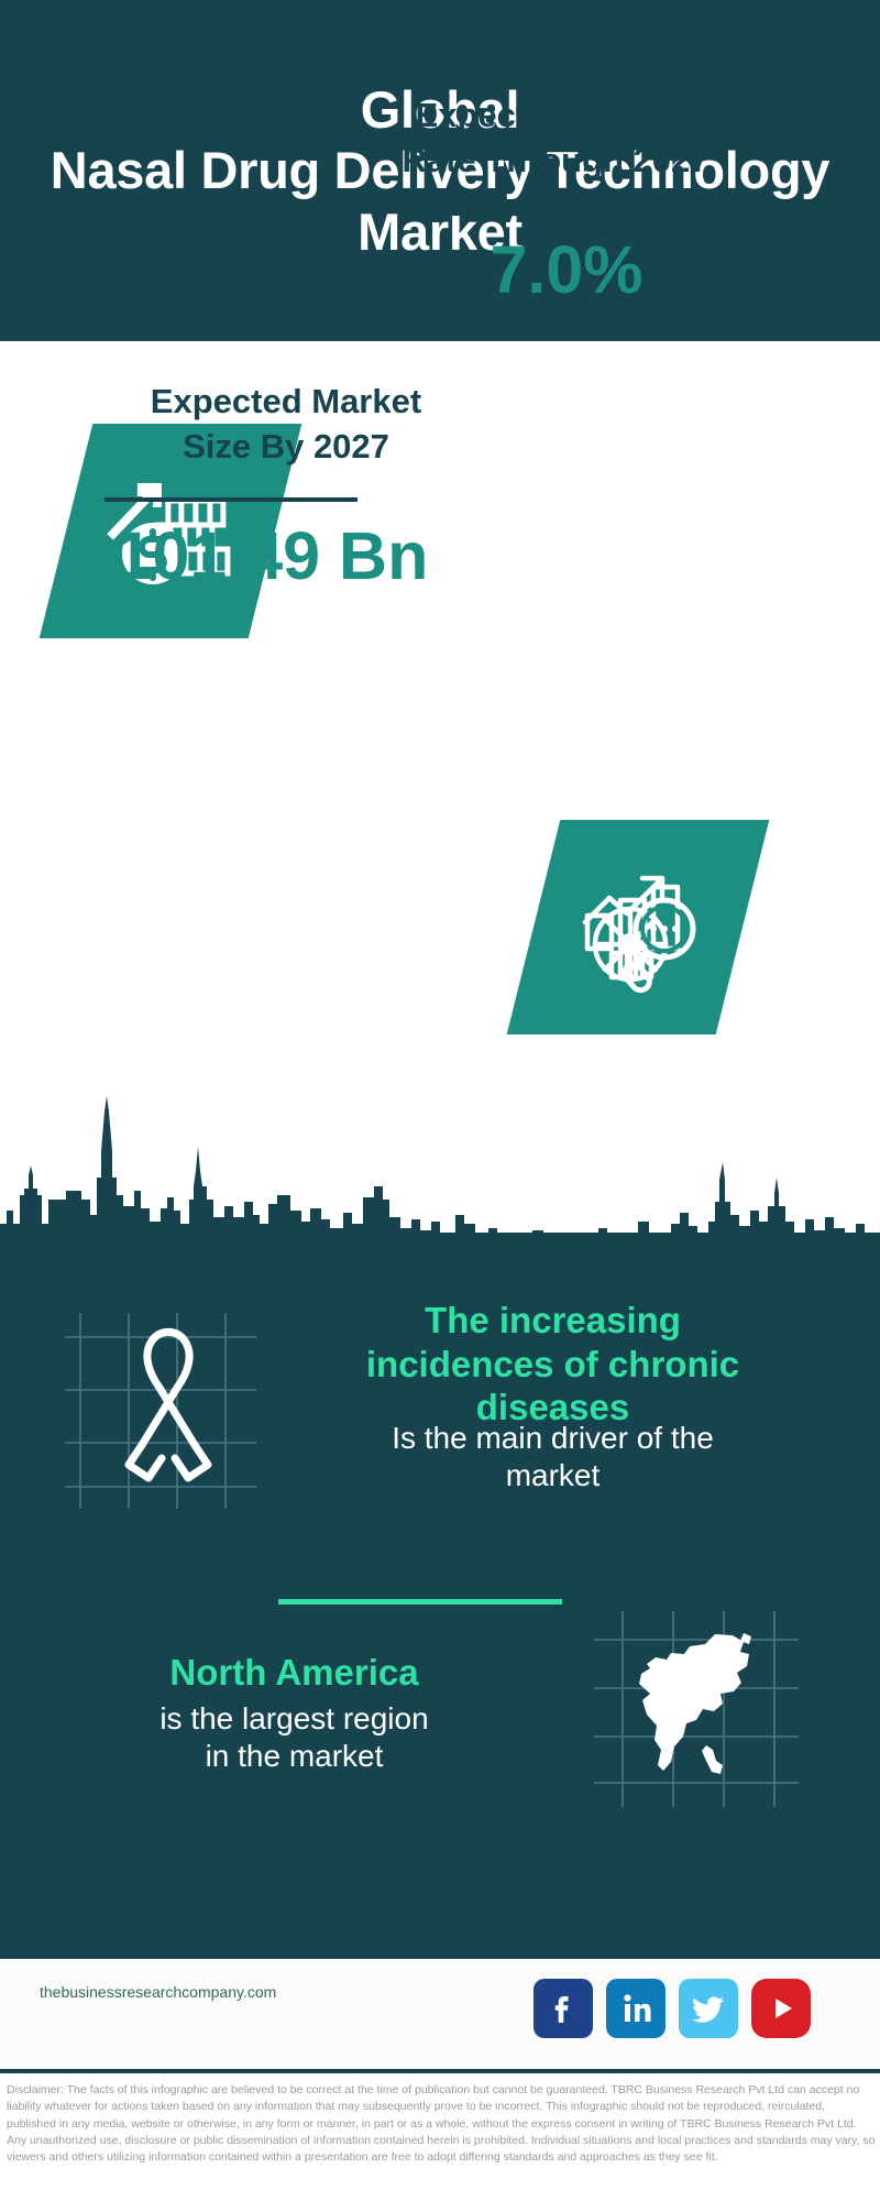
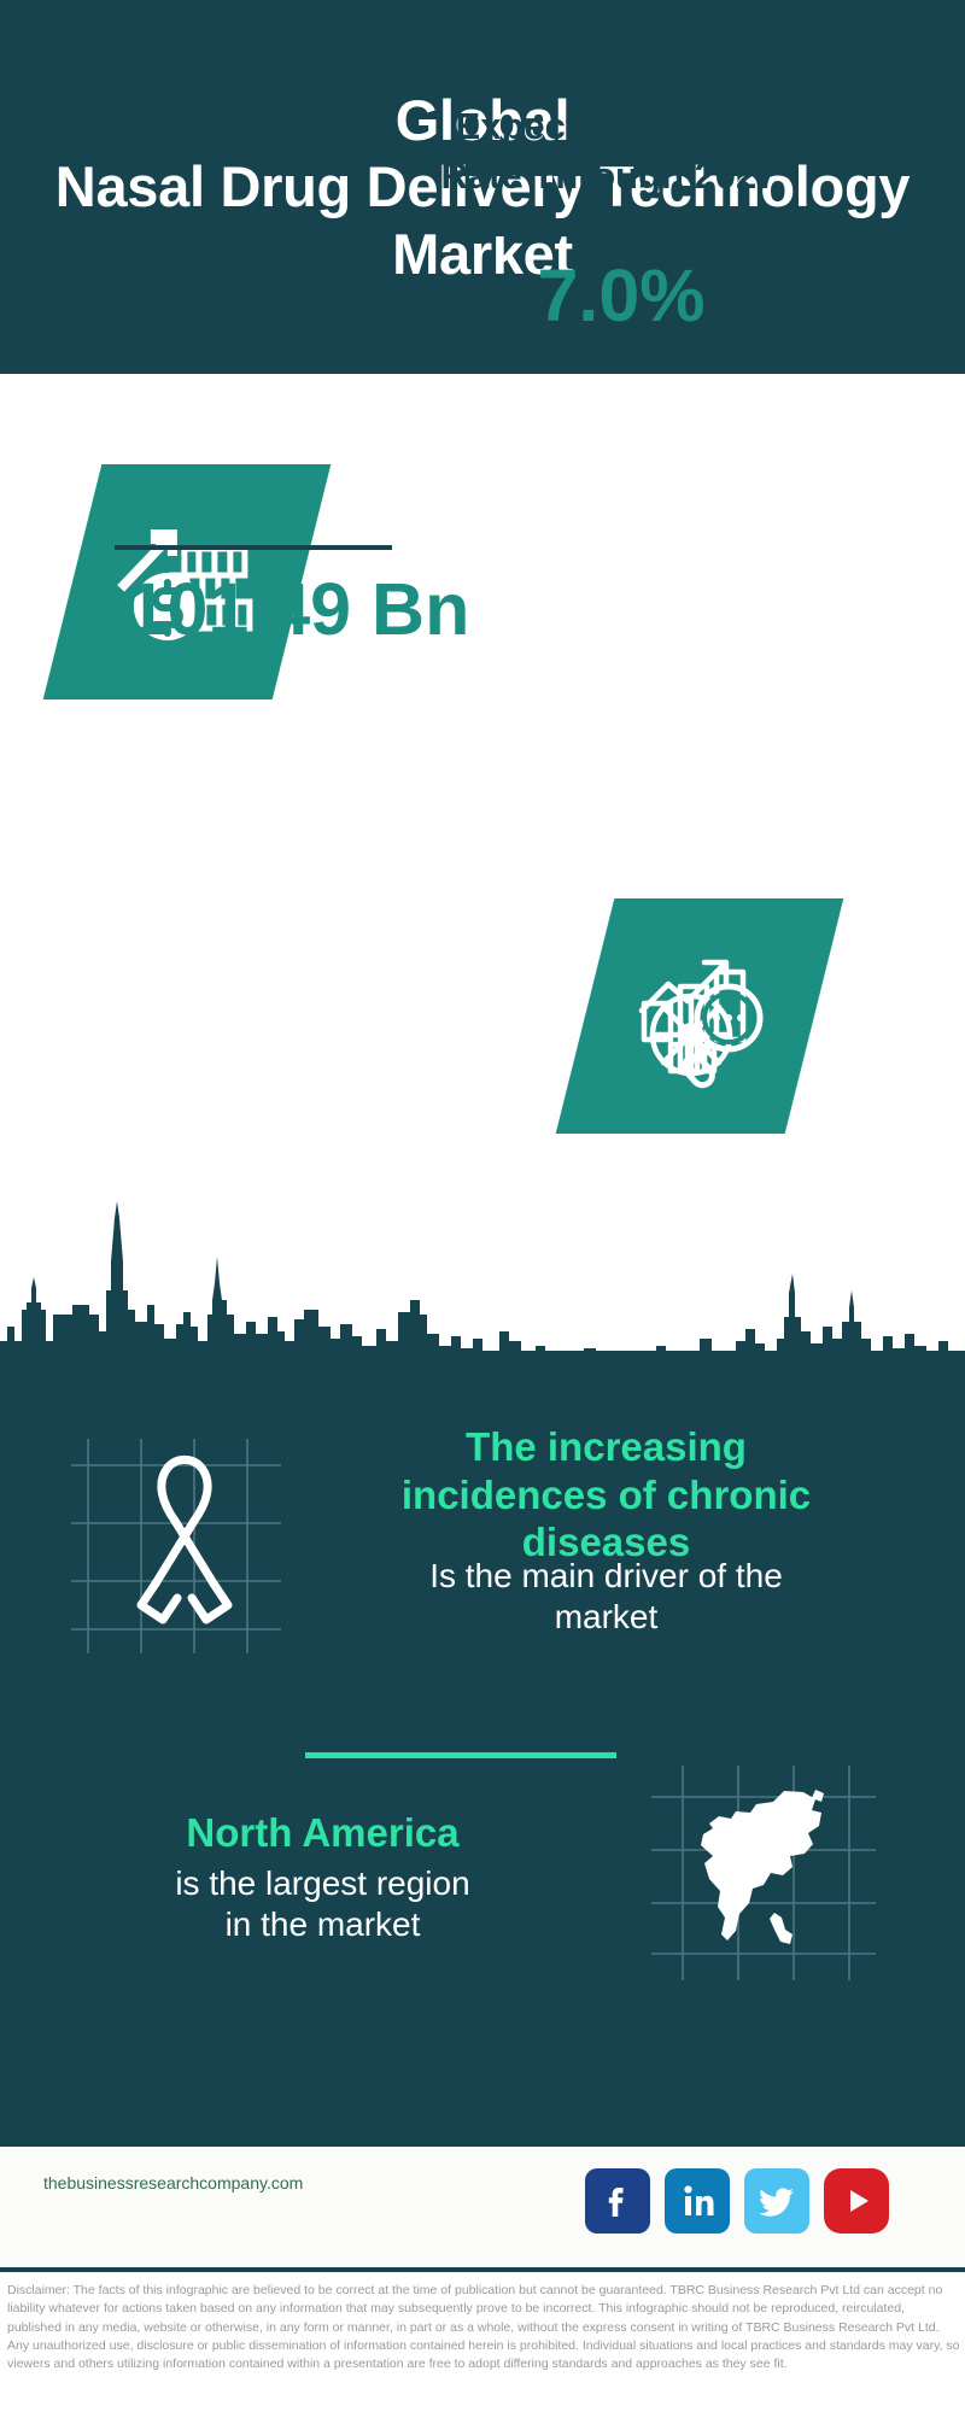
  Global
  Nasal Drug Delivery Technology
  Market
  Expected Growth
  Rate Through 2027
  7.0%
- Expected Market
- Size By 2027
  $101.49 Bn
  The increasing
  incidences of chronic
  diseases
  Is the main driver of the
  market
  North America
  is the largest region
  in the market
  thebusinessresearchcompany.com
  Disclaimer: The facts of this infographic are believed to be correct at the time of publication but cannot be guaranteed. TBRC Business Research Pvt Ltd can accept no liability whatever for actions taken based on any information that may subsequently prove to be incorrect. This infographic should not be reproduced, reirculated, published in any media, website or otherwise, in any form or manner, in part or as a whole, without the express consent in writing of TBRC Business Research Pvt Ltd. Any unauthorized use, disclosure or public dissemination of information contained herein is prohibited. Individual situations and local practices and standards may vary, so viewers and others utilizing information contained within a presentation are free to adopt differing standards and approaches as they see fit.
